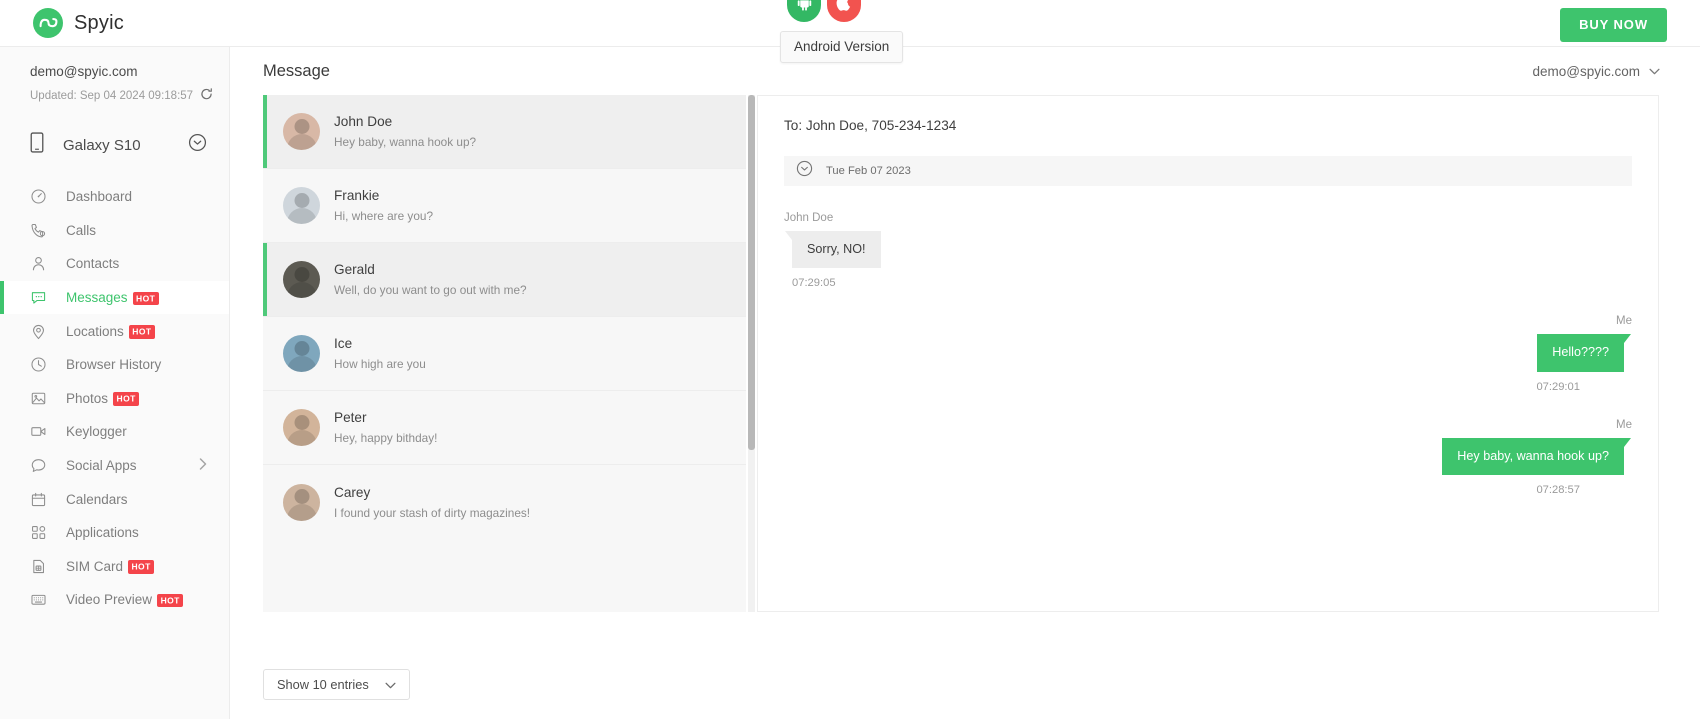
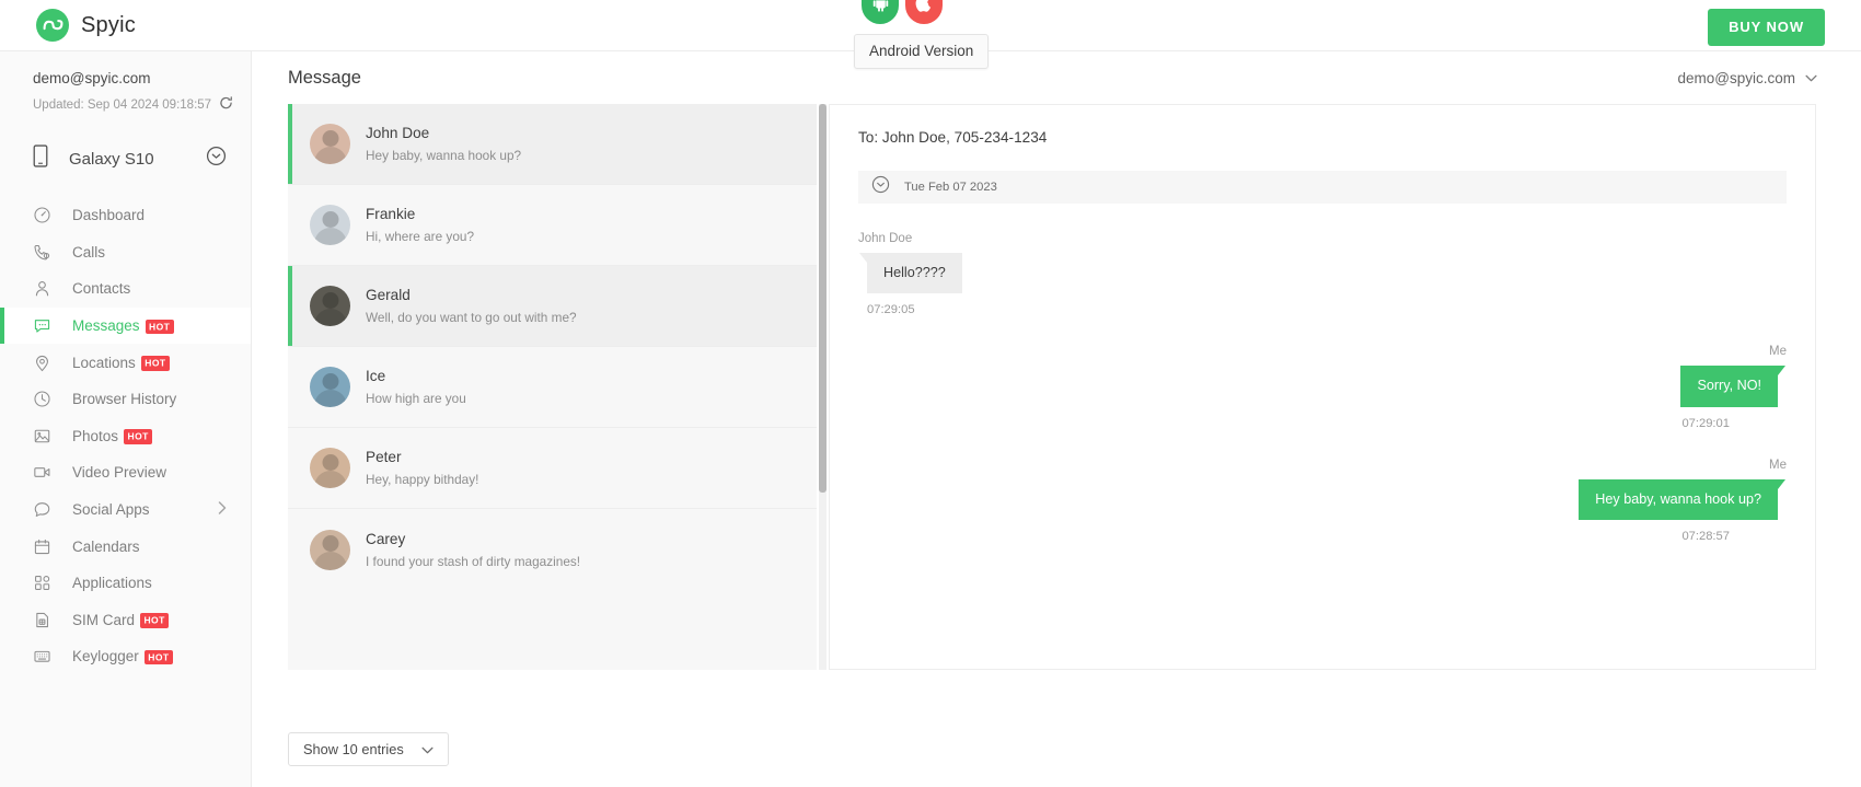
  Spyic
  Android Version
  BUY NOW
  demo@spyic.com
  Updated: Sep 04 2024 09:18:57
  Galaxy S10
  Dashboard
  Calls
  Contacts
  Messages HOT
  Locations HOT
  Browser History
  Photos HOT
- Keylogger
+ Video Preview
  Social Apps
  Calendars
  Applications
  SIM Card HOT
- Video Preview HOT
+ Keylogger HOT
  Message
  demo@spyic.com
  John Doe
  Hey baby, wanna hook up?
  Frankie
  Hi, where are you?
  Gerald
  Well, do you want to go out with me?
  Ice
  How high are you
  Peter
  Hey, happy bithday!
  Carey
  I found your stash of dirty magazines!
  To: John Doe, 705-234-1234
  Tue Feb 07 2023
  John Doe
- Sorry, NO!
+ Hello????
  07:29:05
  Me
- Hello????
+ Sorry, NO!
  07:29:01
  Me
  Hey baby, wanna hook up?
  07:28:57
  Show 10 entries
